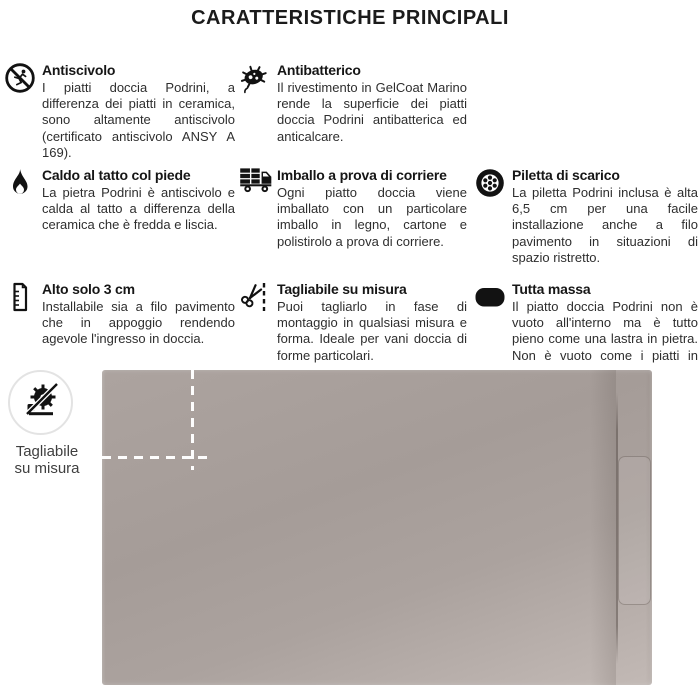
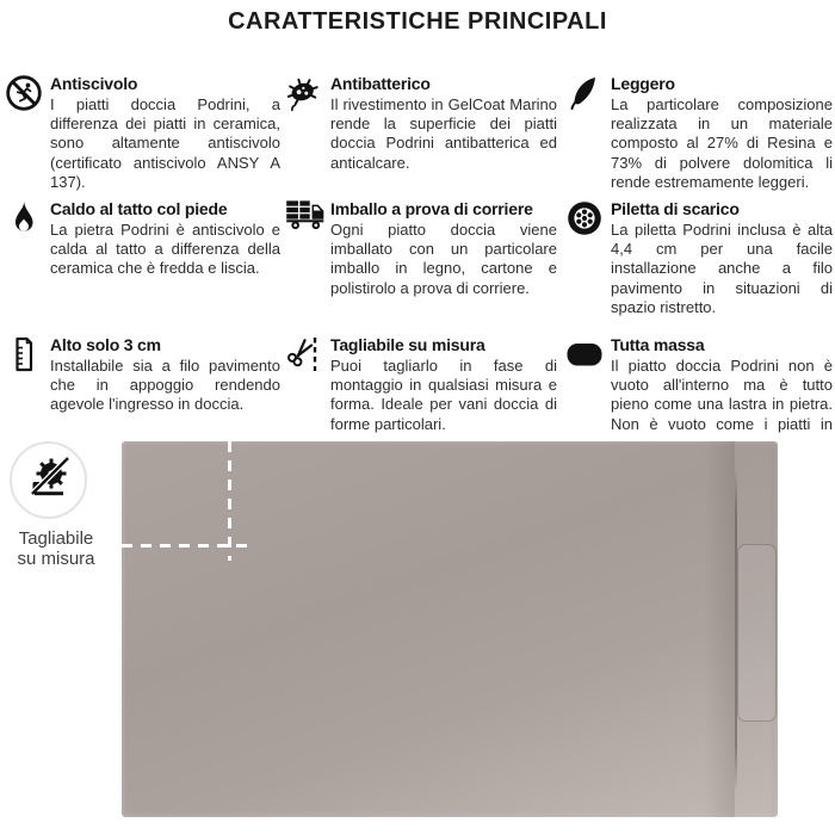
  CARATTERISTICHE PRINCIPALI
  Antiscivolo
- I piatti doccia Podrini, a differenza dei piatti in ceramica, sono altamente antiscivolo (certificato antiscivolo ANSY A 169).
+ I piatti doccia Podrini, a differenza dei piatti in ceramica, sono altamente antiscivolo (certificato antiscivolo ANSY A 137).
  Antibatterico
  Il rivestimento in GelCoat Marino rende la superficie dei piatti doccia Podrini antibatterica ed anticalcare.
+ Leggero
+ La particolare composizione realizzata in un materiale composto al 27% di Resina e 73% di polvere dolomitica li rende estremamente leggeri.
  Caldo al tatto col piede
  La pietra Podrini è antiscivolo e calda al tatto a differenza della ceramica che è fredda e liscia.
  Imballo a prova di corriere
  Ogni piatto doccia viene imballato con un particolare imballo in legno, cartone e polistirolo a prova di corriere.
  Piletta di scarico
- La piletta Podrini inclusa è alta 6,5 cm per una facile installazione anche a filo pavimento in situazioni di spazio ristretto.
+ La piletta Podrini inclusa è alta 4,4 cm per una facile installazione anche a filo pavimento in situazioni di spazio ristretto.
  Alto solo 3 cm
  Installabile sia a filo pavimento che in appoggio rendendo agevole l'ingresso in doccia.
  Tagliabile su misura
  Puoi tagliarlo in fase di montaggio in qualsiasi misura e forma. Ideale per vani doccia di forme particolari.
  Tutta massa
  Il piatto doccia Podrini non è vuoto all'interno ma è tutto pieno come una lastra in pietra. Non è vuoto come i piatti in
  Tagliabile
  su misura
